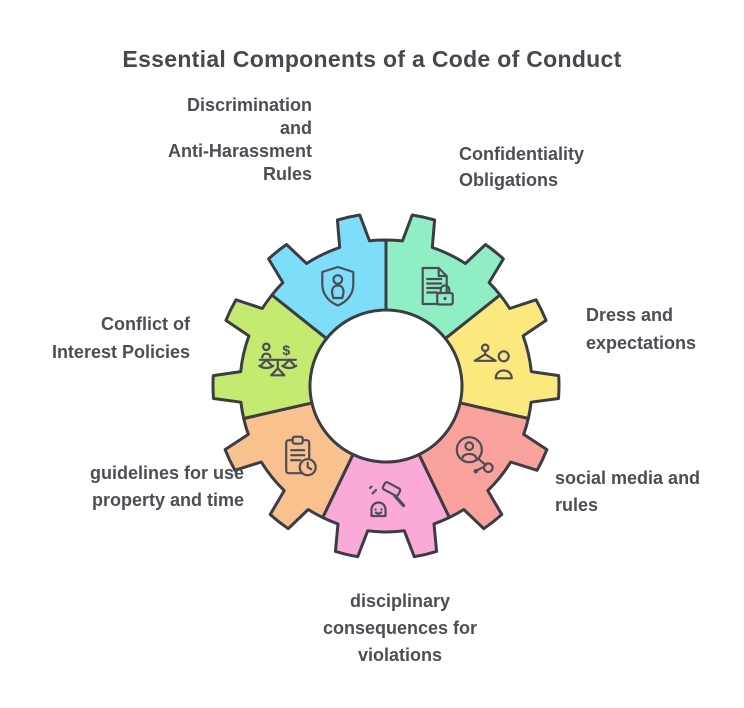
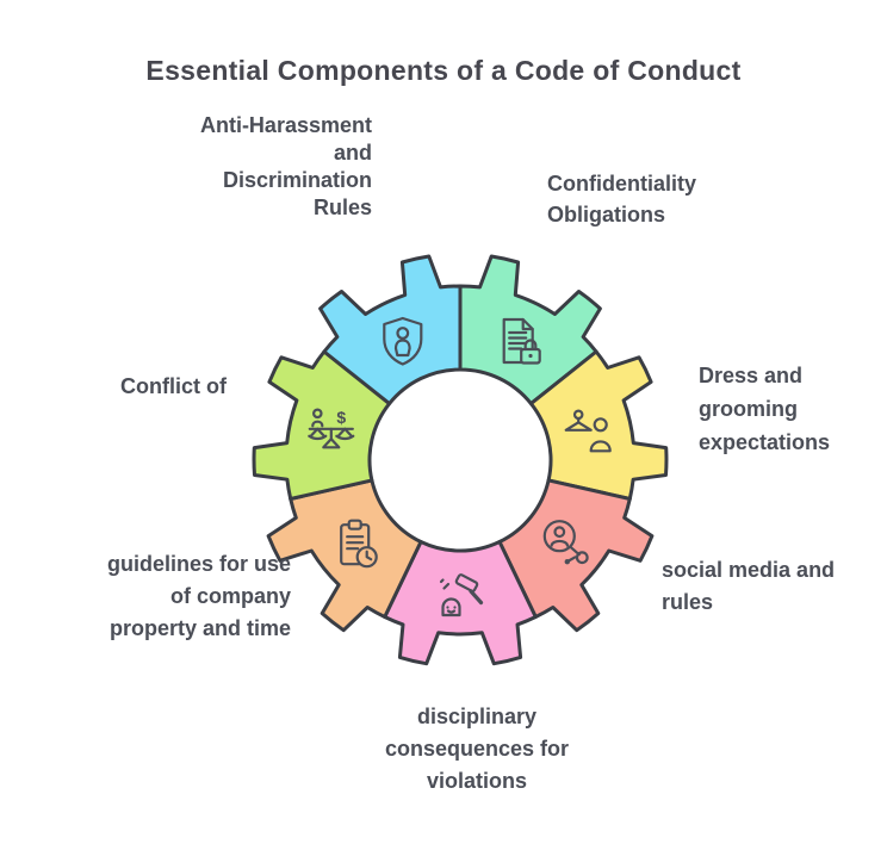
  Essential Components of a Code of Conduct
  $
- Discrimination
+ Anti-Harassment
  and
- Anti-Harassment
+ Discrimination
  Rules
  Confidentiality
  Obligations
  Dress and
+ grooming
  expectations
  social media and
  rules
  disciplinary
  consequences for
  violations
  guidelines for use
+ of company
  property and time
  Conflict of
- Interest Policies
